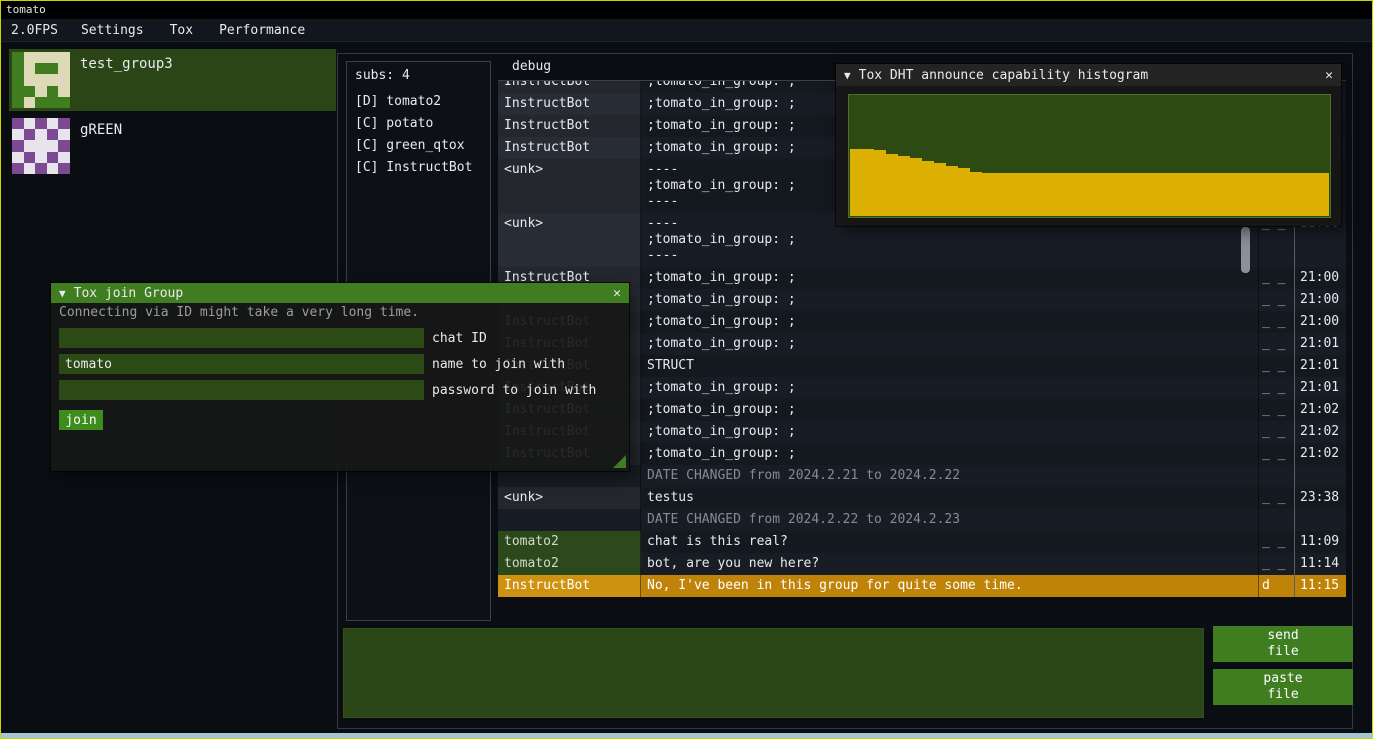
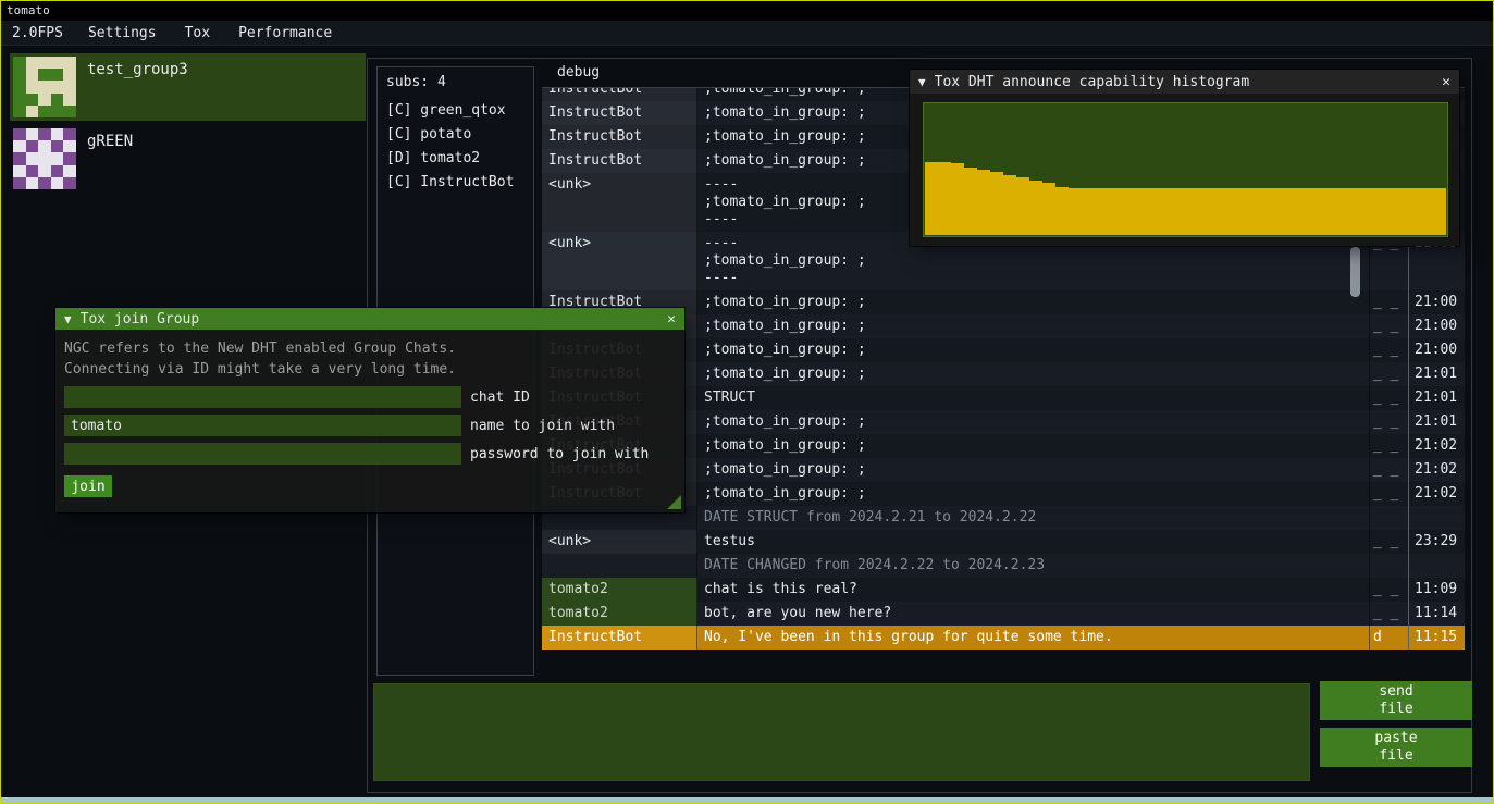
  tomato
  2.0FPS
  Settings
  Tox
  Performance
  test_group3
  gREEN
  subs: 4
- [D] tomato2
+ [C] green_qtox
  [C] potato
- [C] green_qtox
+ [D] tomato2
  [C] InstructBot
  debug
  InstructBot
  ;tomato_in_group: ;
  InstructBot
  ;tomato_in_group: ;
  InstructBot
  ;tomato_in_group: ;
  InstructBot
  ;tomato_in_group: ;
  <unk>
  ----
  ;tomato_in_group: ;
  ----
  <unk>
  ----
  ;tomato_in_group: ;
  ----
  InstructBot
  ;tomato_in_group: ;
  _ _
  21:00
  ;tomato_in_group: ;
  _ _
  21:00
  ;tomato_in_group: ;
  _ _
  21:00
  ;tomato_in_group: ;
  _ _
  21:01
  STRUCT
  _ _
  21:01
  ;tomato_in_group: ;
  _ _
  21:01
  ;tomato_in_group: ;
  _ _
  21:02
  ;tomato_in_group: ;
  _ _
  21:02
  ;tomato_in_group: ;
  _ _
  21:02
- DATE CHANGED from 2024.2.21 to 2024.2.22
+ DATE STRUCT from 2024.2.21 to 2024.2.22
  <unk>
  testus
  _ _
- 23:38
+ 23:29
  DATE CHANGED from 2024.2.22 to 2024.2.23
  tomato2
  chat is this real?
  _ _
  11:09
  tomato2
  bot, are you new here?
  _ _
  11:14
  InstructBot
  No, I've been in this group for quite some time.
  d
  11:15
  send
  file
  paste
  file
  ▼
  Tox join Group
  ✕
+ NGC refers to the New DHT enabled Group Chats.
  Connecting via ID might take a very long time.
  chat ID
  tomato
  name to join with
  password to join with
  join
  ▼
  Tox DHT announce capability histogram
  ✕
